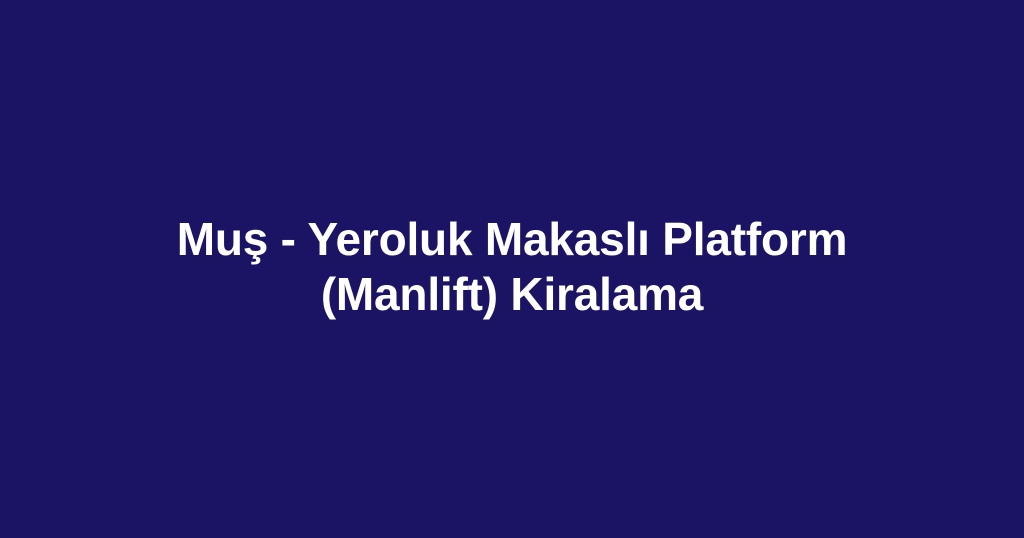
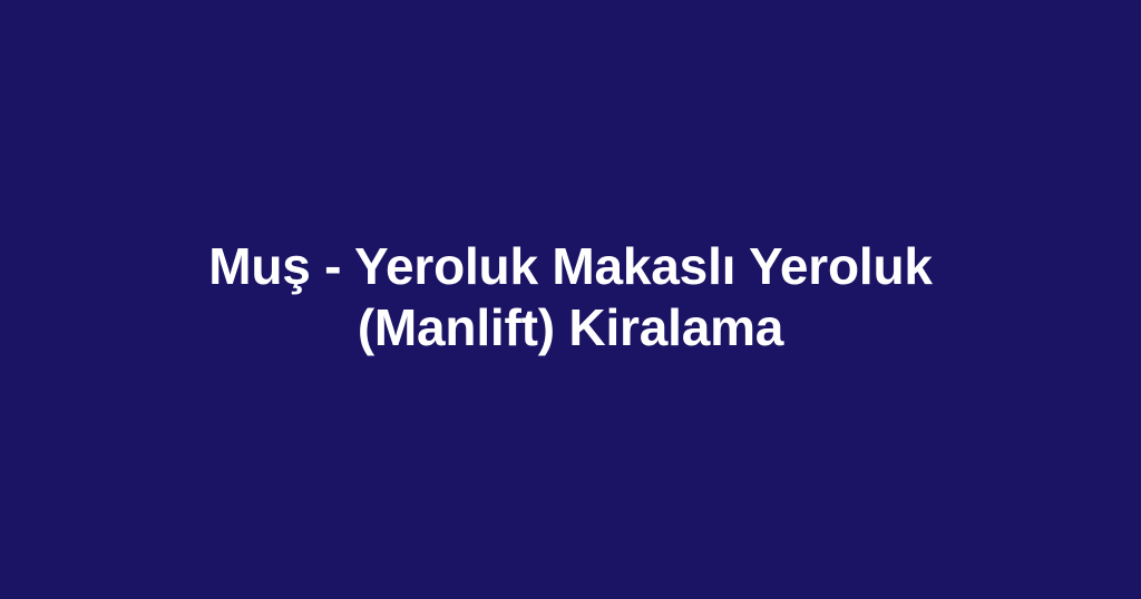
- Muş - Yeroluk Makaslı Platform (Manlift) Kiralama
+ Muş - Yeroluk Makaslı Yeroluk (Manlift) Kiralama
